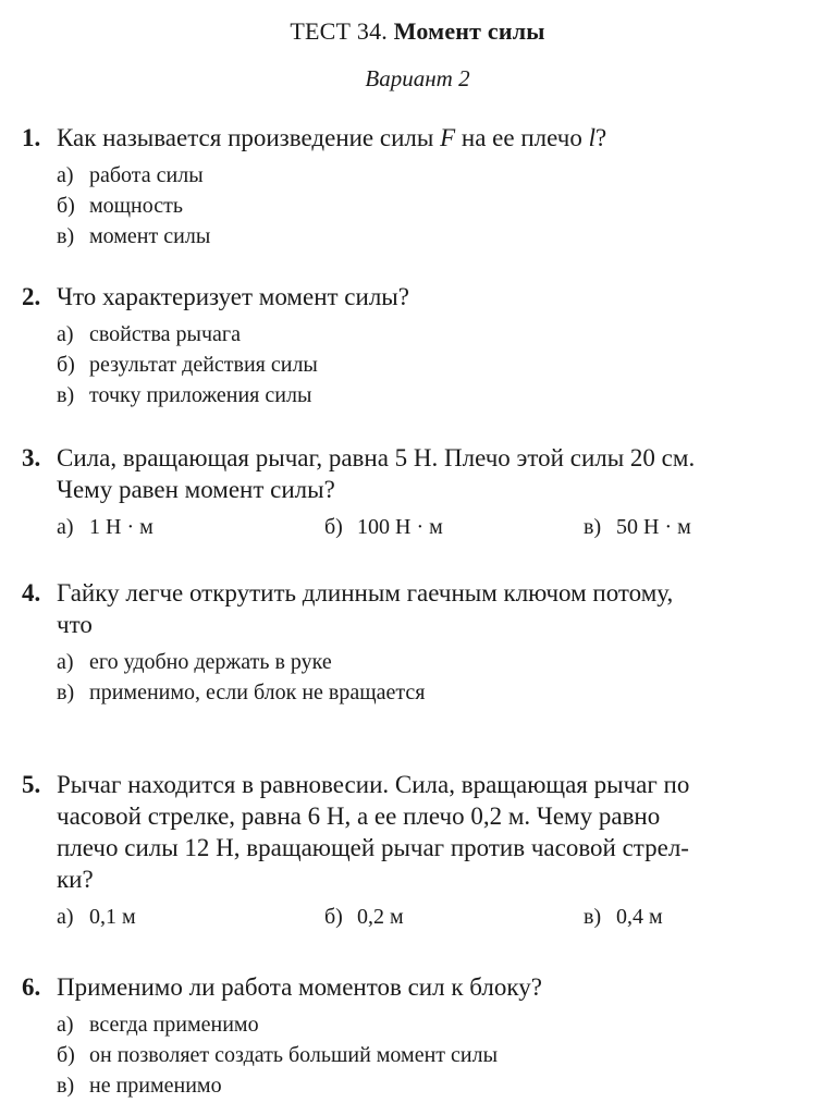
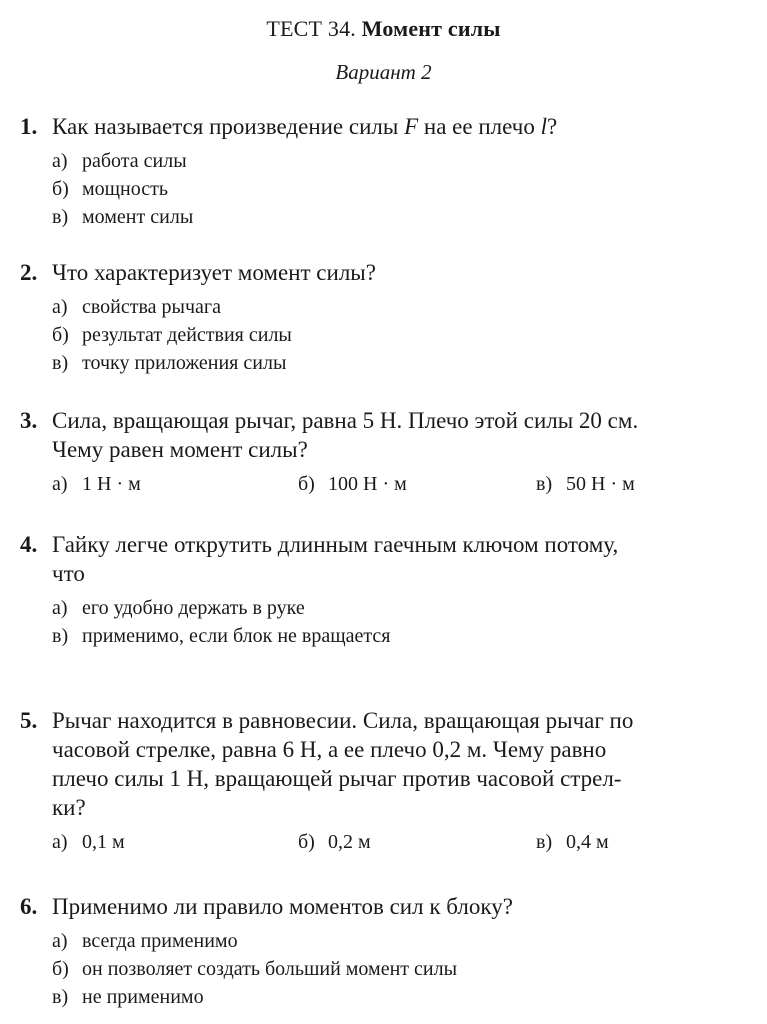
  ТЕСТ 34. Момент силы
  Вариант 2
  1.
  Как называется произведение силы F на ее плечо l?
  а) работа силы
  б) мощность
  в) момент силы
  2.
  Что характеризует момент силы?
  а) свойства рычага
  б) результат действия силы
  в) точку приложения силы
  3.
  Сила, вращающая рычаг, равна 5 Н. Плечо этой силы 20 см.
  Чему равен момент силы?
  а) 1 Н · м
  б) 100 Н · м
  в) 50 Н · м
  4.
  Гайку легче открутить длинным гаечным ключом потому,
  что
  а) его удобно держать в руке
  в) применимо, если блок не вращается
  5.
  Рычаг находится в равновесии. Сила, вращающая рычаг по
  часовой стрелке, равна 6 Н, а ее плечо 0,2 м. Чему равно
- плечо силы 12 Н, вращающей рычаг против часовой стрел-
+ плечо силы 1 Н, вращающей рычаг против часовой стрел-
  ки?
  а) 0,1 м
  б) 0,2 м
  в) 0,4 м
  6.
- Применимо ли работа моментов сил к блоку?
+ Применимо ли правило моментов сил к блоку?
  а) всегда применимо
  б) он позволяет создать больший момент силы
  в) не применимо
